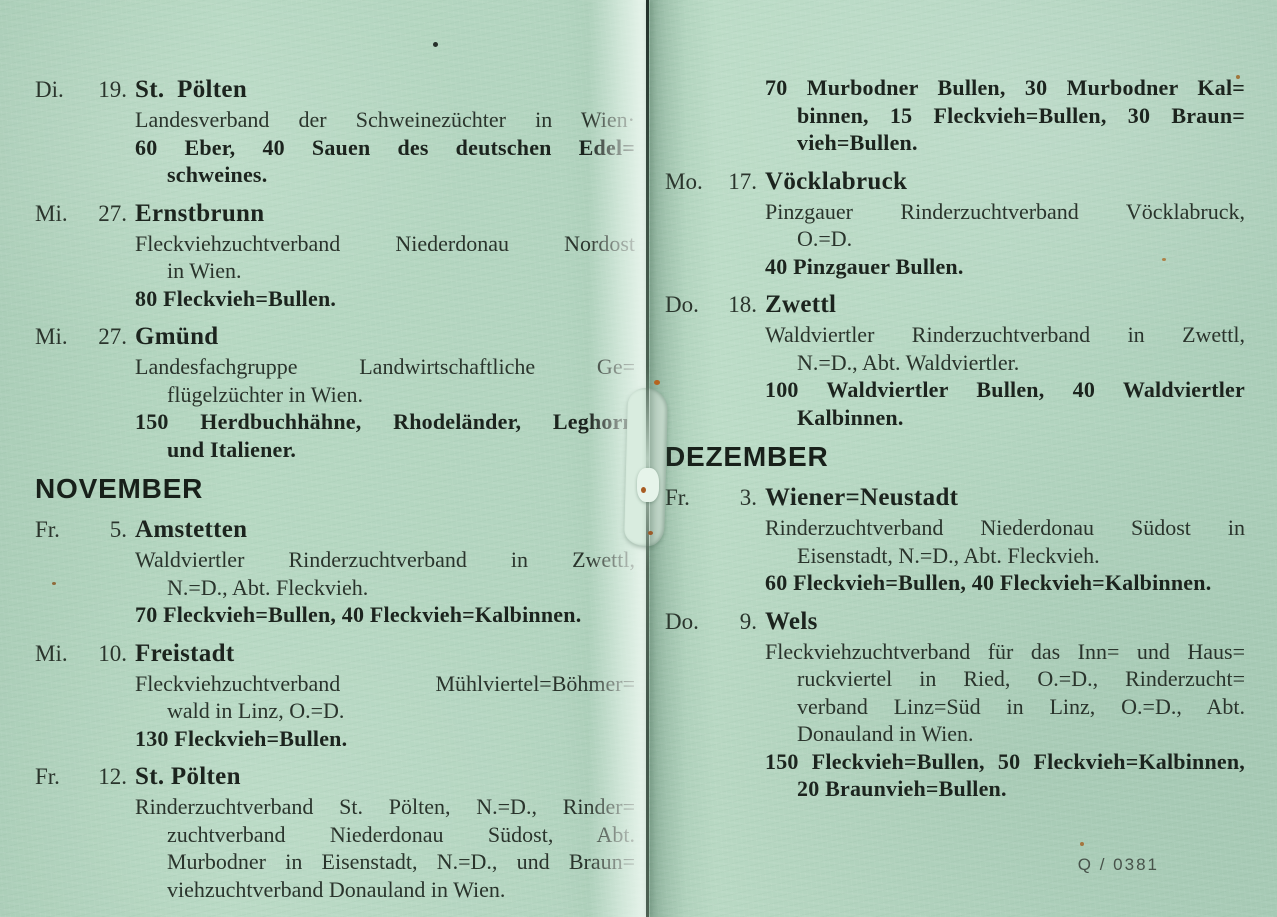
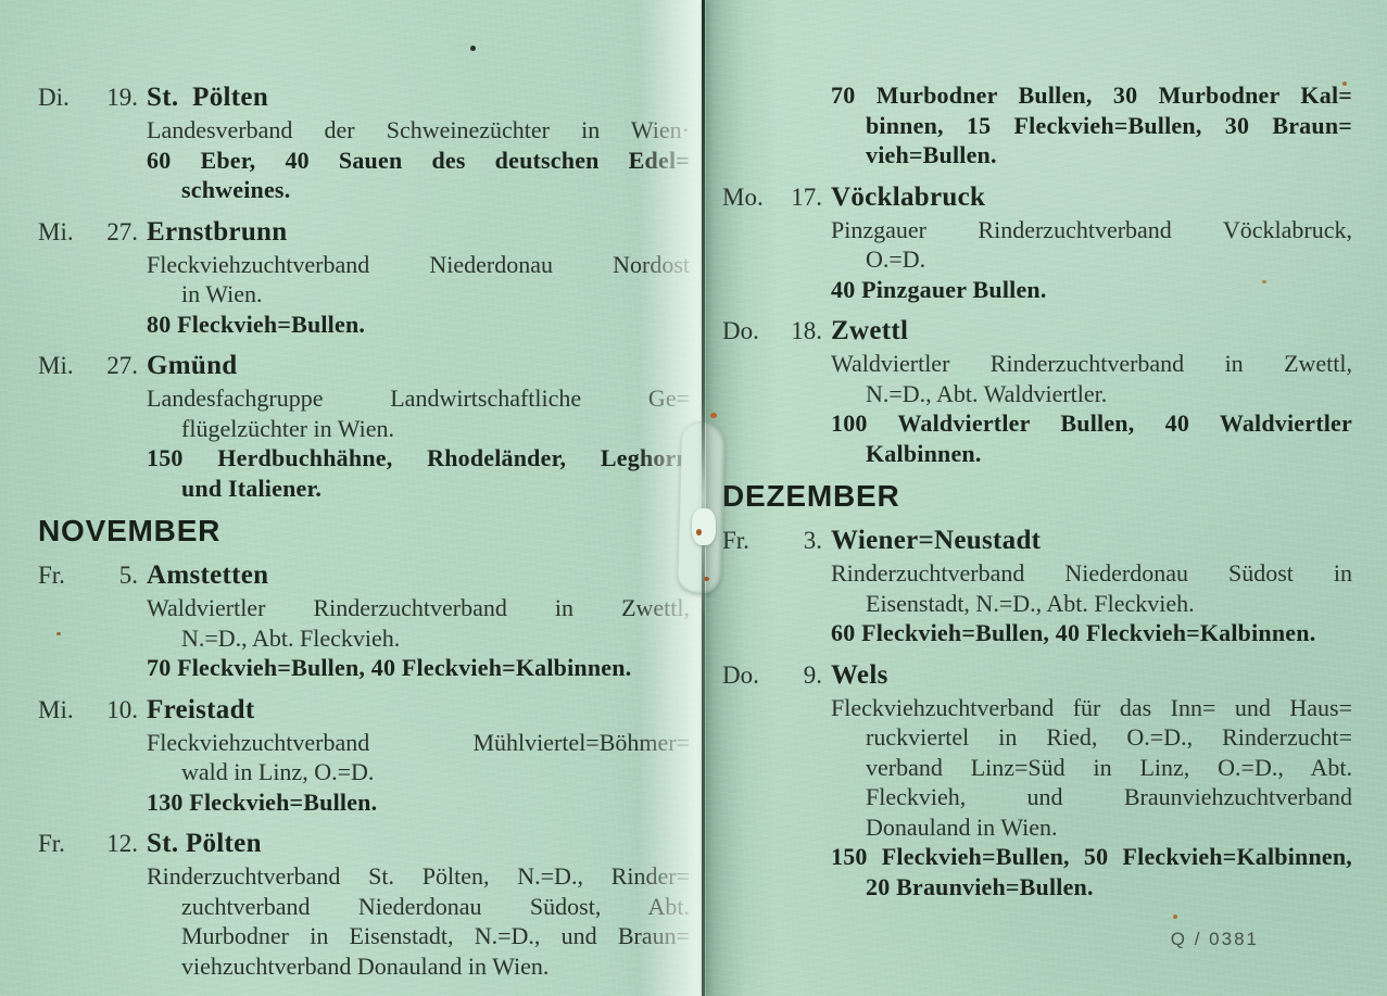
  Di.
  19.
  St. Pölten
  Landesverband der Schweinezüchter in
  60 Eber, 40 Sauen des deutschen E
  schweines.
  Mi.
  27.
  Ernstbrunn
  Fleckviehzuchtverband Niederdonau No
  in Wien.
  80 Fleckvieh=Bullen.
  Mi.
  27.
  Gmünd
  Landesfachgruppe Landwirtschaftliche
  flügelzüchter in Wien.
  150 Herdbuchhähne, Rhodeländer, Leg
  und Italiener.
  NOVEMBER
  Fr.
  5.
  Amstetten
  Waldviertler Rinderzuchtverband in Z
  N.=D., Abt. Fleckvieh.
  70 Fleckvieh=Bullen, 40 Fleckvieh=Kalbinnen.
  Mi.
  10.
  Freistadt
  Fleckviehzuchtverband Mühlviertel=Böh
  wald in Linz, O.=D.
  130 Fleckvieh=Bullen.
  Fr.
  12.
  St. Pölten
  Rinderzuchtverband St. Pölten, N.=D., Ri
  zuchtverband Niederdonau Südost,
  Murbodner in Eisenstadt, N.=D., und B
  viehzuchtverband Donauland in Wien.
  70 Murbodner Bullen, 30 Murbodner Kal=
  binnen, 15 Fleckvieh=Bullen, 30 Braun=
  vieh=Bullen.
  17.
  Vöcklabruck
  Pinzgauer Rinderzuchtverband Vöcklabruck,
  O.=D.
  40 Pinzgauer Bullen.
  18.
  Zwettl
  Waldviertler Rinderzuchtverband in Zwettl,
  N.=D., Abt. Waldviertler.
  100 Waldviertler Bullen, 40 Waldviertler
  Kalbinnen.
  EZEMBER
  3.
  Wiener=Neustadt
  Rinderzuchtverband Niederdonau Südost in
  Eisenstadt, N.=D., Abt. Fleckvieh.
  60 Fleckvieh=Bullen, 40 Fleckvieh=Kalbinnen.
  9.
  Wels
  Fleckviehzuchtverband für das Inn= und Haus=
  ruckviertel in Ried, O.=D., Rinderzucht=
  verband Linz=Süd in Linz, O.=D., Abt.
+ Fleckvieh, und Braunviehzuchtverband
  Donauland in Wien.
  150 Fleckvieh=Bullen, 50 Fleckvieh=Kalbinnen,
  20 Braunvieh=Bullen.
  Q / 0381
